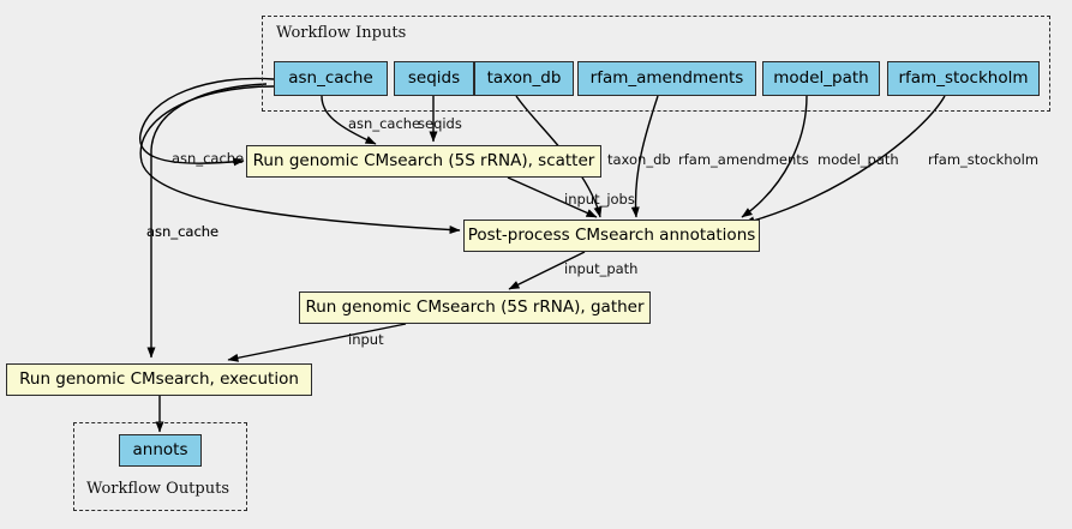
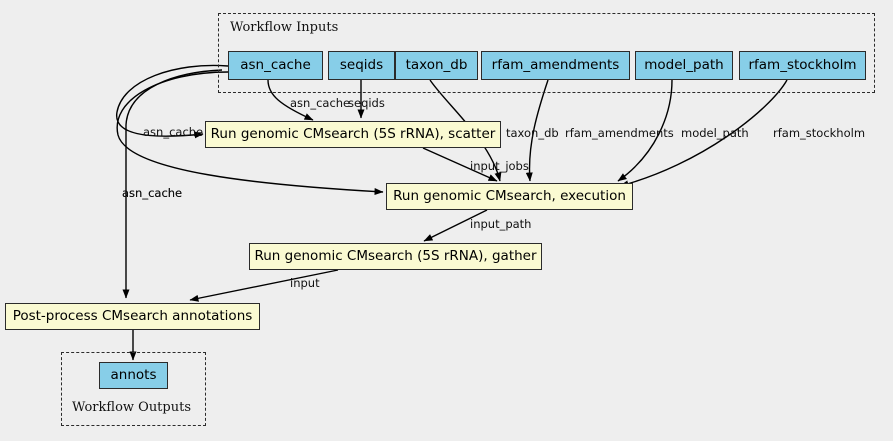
  Workflow Inputs
  Workflow Outputs
  asn_cache
  seqids
  taxon_db
  rfam_amendments
  model_path
  rfam_stockholm
  Run genomic CMsearch (5S rRNA), scatter
- Post-process CMsearch annotations
+ Run genomic CMsearch, execution
  Run genomic CMsearch (5S rRNA), gather
- Run genomic CMsearch, execution
+ Post-process CMsearch annotations
  annots
  asn_cache
  seqids
  taxon_db
  rfam_amendments
  model_path
  rfam_stockholm
  asn_cache
  asn_cache
  input_jobs
  input_path
  input
